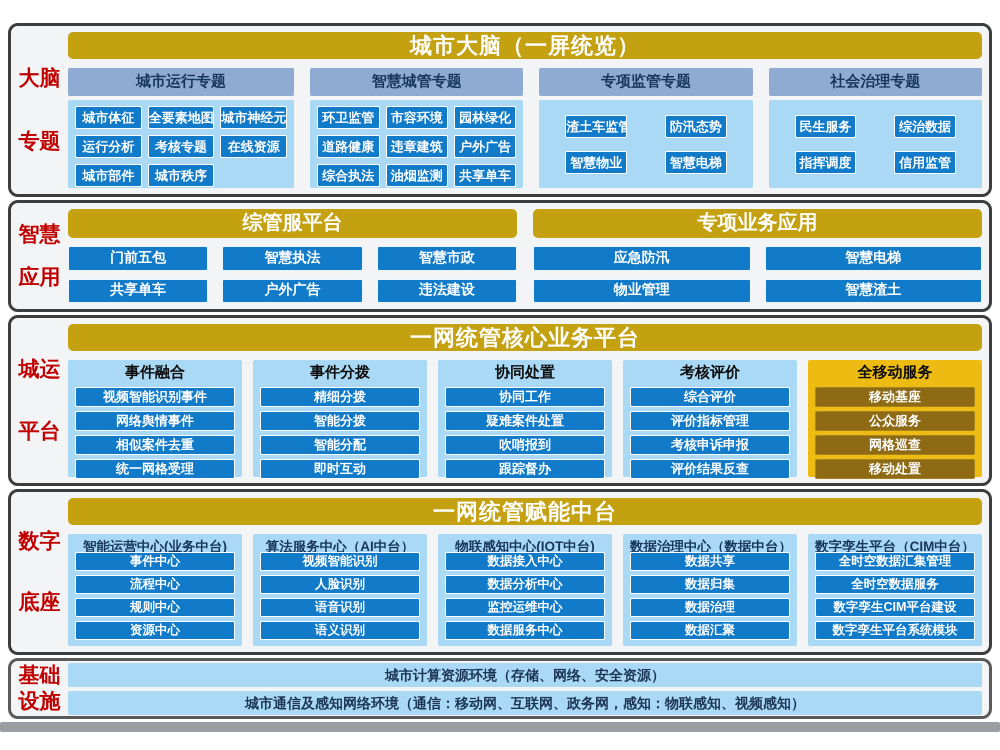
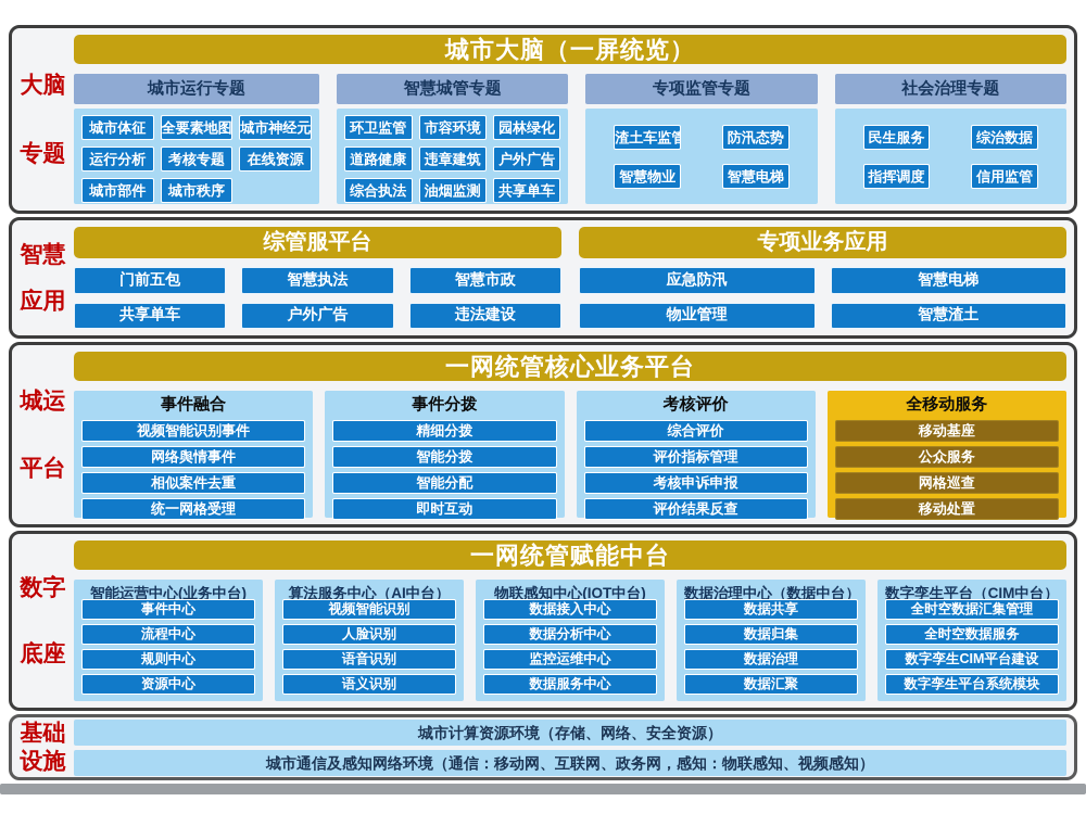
  大脑
  专题
  城市大脑（一屏统览）
  城市运行专题
  城市体征
  全要素地图
  城市神经元
  运行分析
  考核专题
  在线资源
  城市部件
  城市秩序
  智慧城管专题
  环卫监管
  市容环境
  园林绿化
  道路健康
  违章建筑
  户外广告
  综合执法
  油烟监测
  共享单车
  专项监管专题
  渣土车监管
  防汛态势
  智慧物业
  智慧电梯
  社会治理专题
  民生服务
  综治数据
  指挥调度
  信用监管
  智慧
  应用
  综管服平台
  门前五包
  智慧执法
  智慧市政
  共享单车
  户外广告
  违法建设
  专项业务应用
  应急防汛
  智慧电梯
  物业管理
  智慧渣土
  城运
  平台
  一网统管核心业务平台
  事件融合
  视频智能识别事件
  网络舆情事件
  相似案件去重
  统一网格受理
  事件分拨
  精细分拨
  智能分拨
  智能分配
  即时互动
- 协同处置
- 协同工作
- 疑难案件处置
- 吹哨报到
- 跟踪督办
  考核评价
  综合评价
  评价指标管理
  考核申诉申报
  评价结果反查
  全移动服务
  移动基座
  公众服务
  网格巡查
  移动处置
  数字
  底座
  一网统管赋能中台
  智能运营中心(业务中台)
  事件中心
  流程中心
  规则中心
  资源中心
  算法服务中心（AI中台）
  视频智能识别
  人脸识别
  语音识别
  语义识别
  物联感知中心(IOT中台)
  数据接入中心
  数据分析中心
  监控运维中心
  数据服务中心
  数据治理中心（数据中台）
  数据共享
  数据归集
  数据治理
  数据汇聚
  数字孪生平台（CIM中台）
  全时空数据汇集管理
  全时空数据服务
  数字孪生CIM平台建设
  数字孪生平台系统模块
  基础
  设施
  城市计算资源环境（存储、网络、安全资源）
  城市通信及感知网络环境（通信：移动网、互联网、政务网，感知：物联感知、视频感知）
